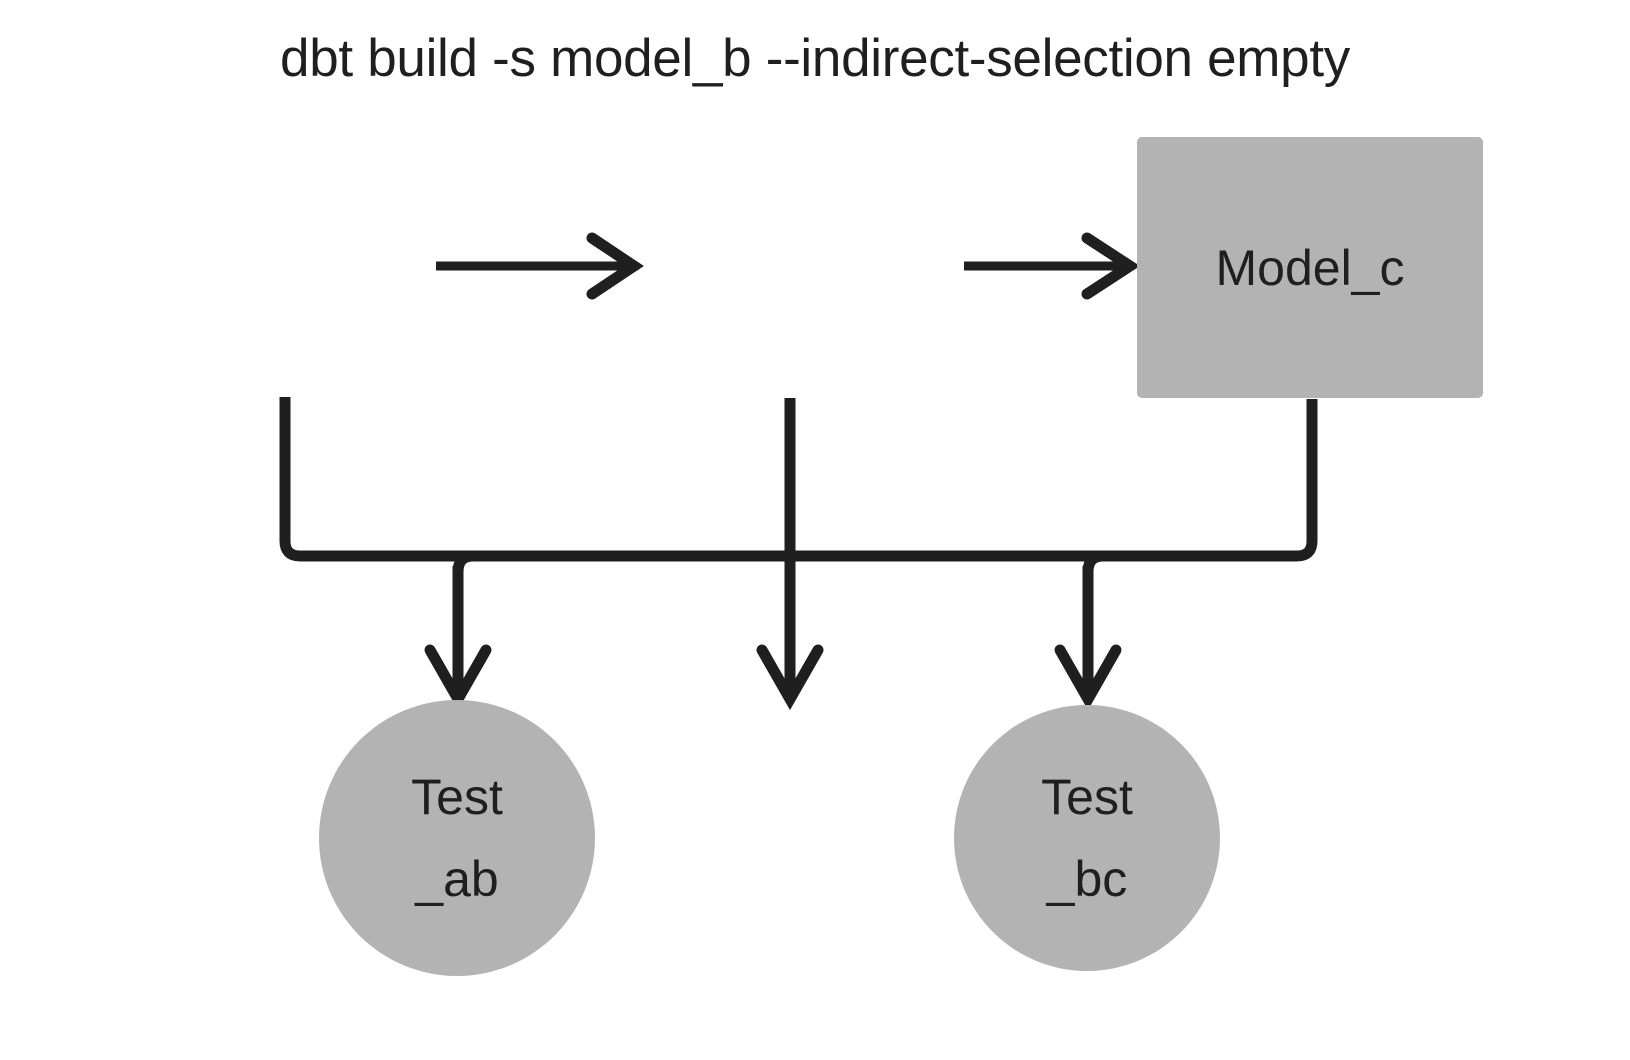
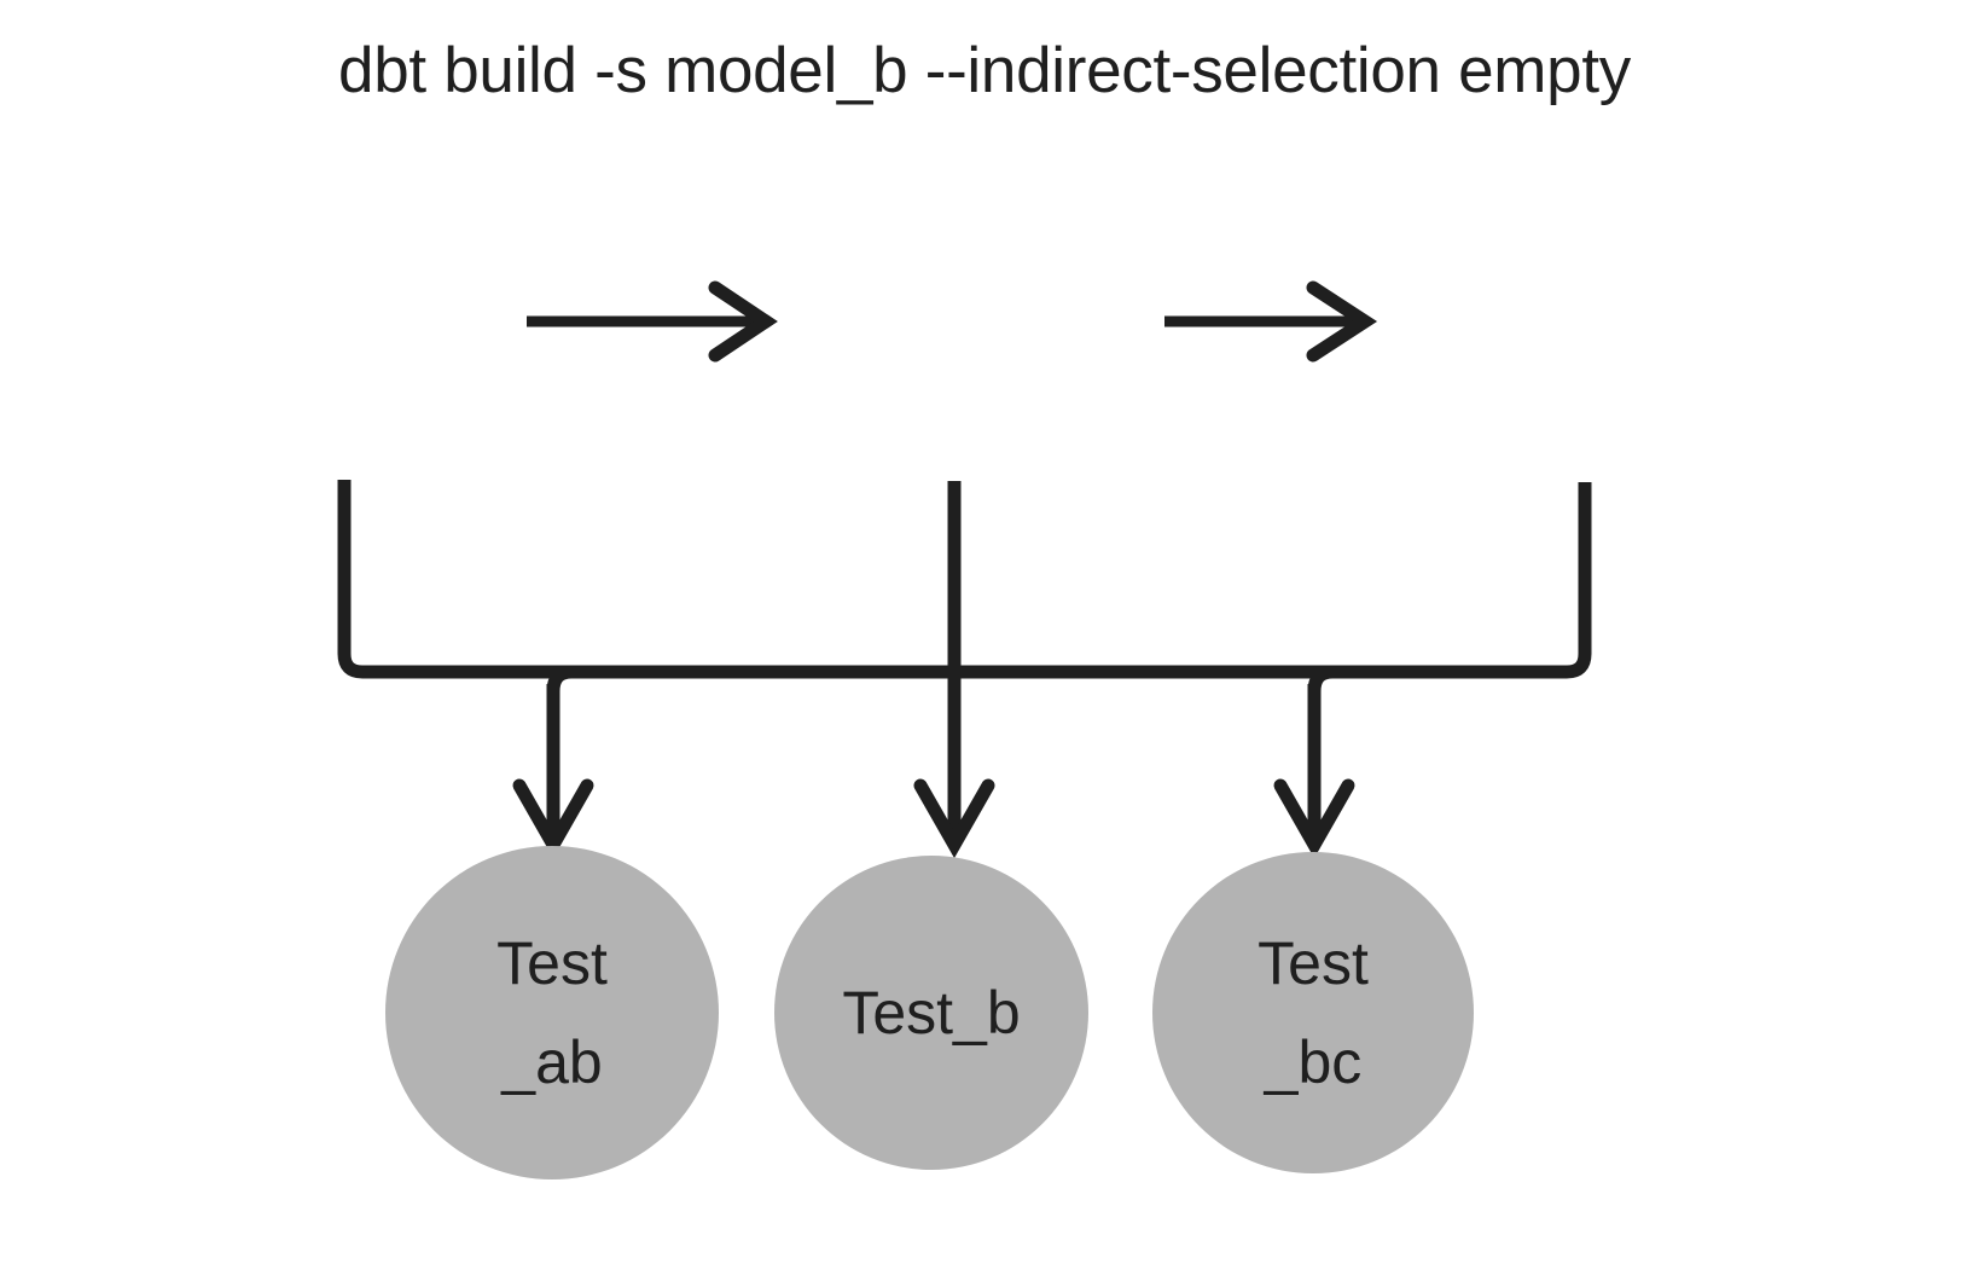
  dbt build -s model_b --indirect-selection empty
- Model_c
  Test
  _ab
+ Test_b
  Test
  _bc
